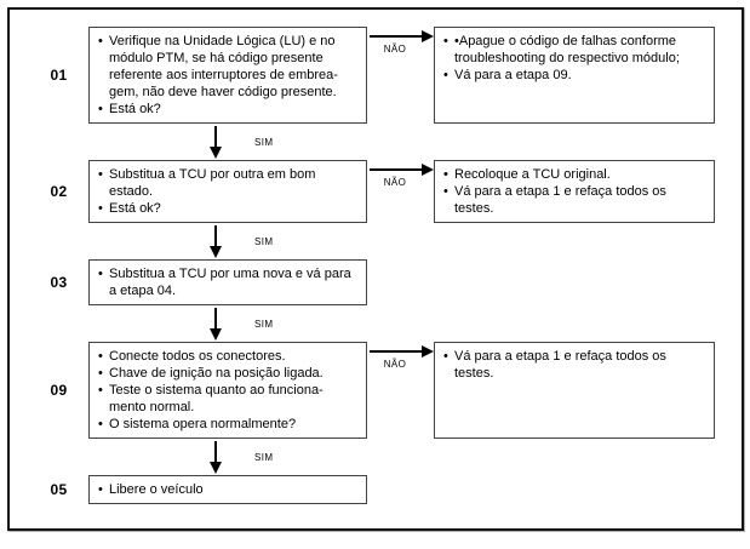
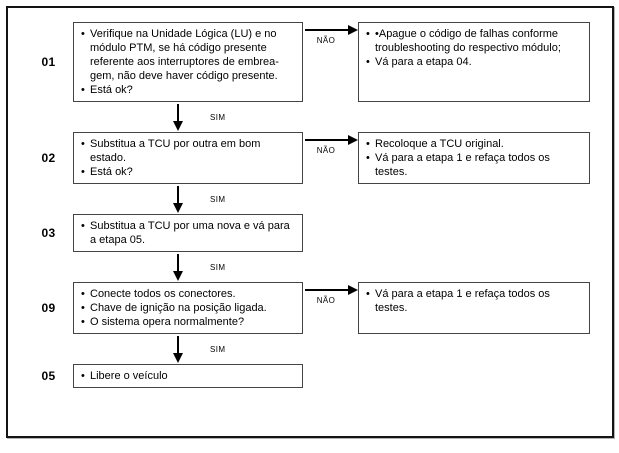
  01
  Verifique na Unidade Lógica (LU) e no módulo PTM, se há código presente referente aos interruptores de embrea-gem, não deve haver código presente.
  Está ok?
  NÃO
  •Apague o código de falhas conforme troubleshooting do respectivo módulo;
- Vá para a etapa 09.
+ Vá para a etapa 04.
  SIM
  02
  Substitua a TCU por outra em bom estado.
  Está ok?
  NÃO
  Recoloque a TCU original.
  Vá para a etapa 1 e refaça todos os testes.
  SIM
  03
- Substitua a TCU por uma nova e vá para a etapa 04.
+ Substitua a TCU por uma nova e vá para a etapa 05.
  SIM
  09
  Conecte todos os conectores.
  Chave de ignição na posição ligada.
- Teste o sistema quanto ao funciona-mento normal.
  O sistema opera normalmente?
  NÃO
  Vá para a etapa 1 e refaça todos os testes.
  SIM
  05
  Libere o veículo
